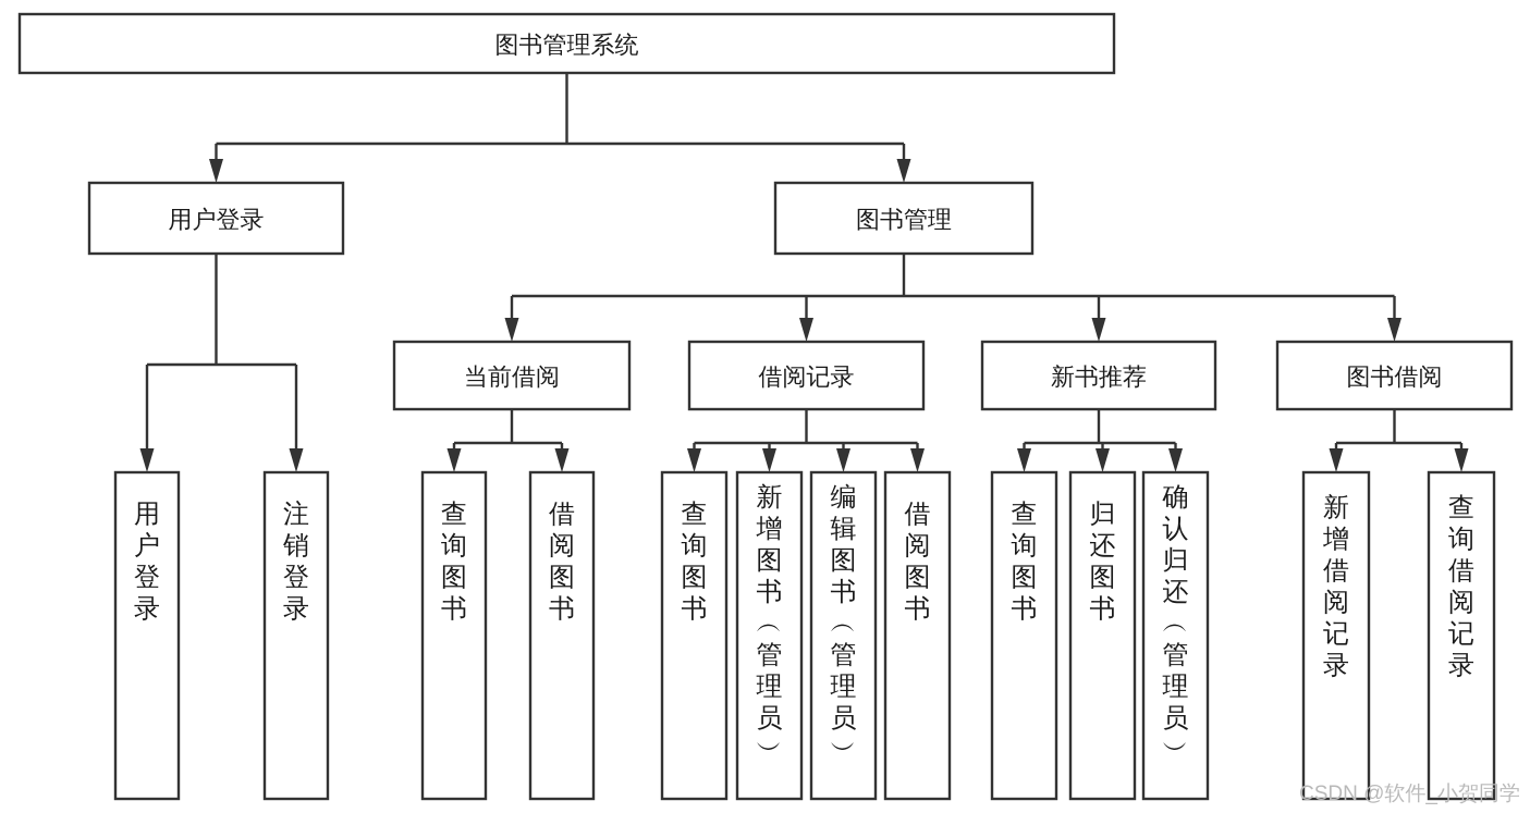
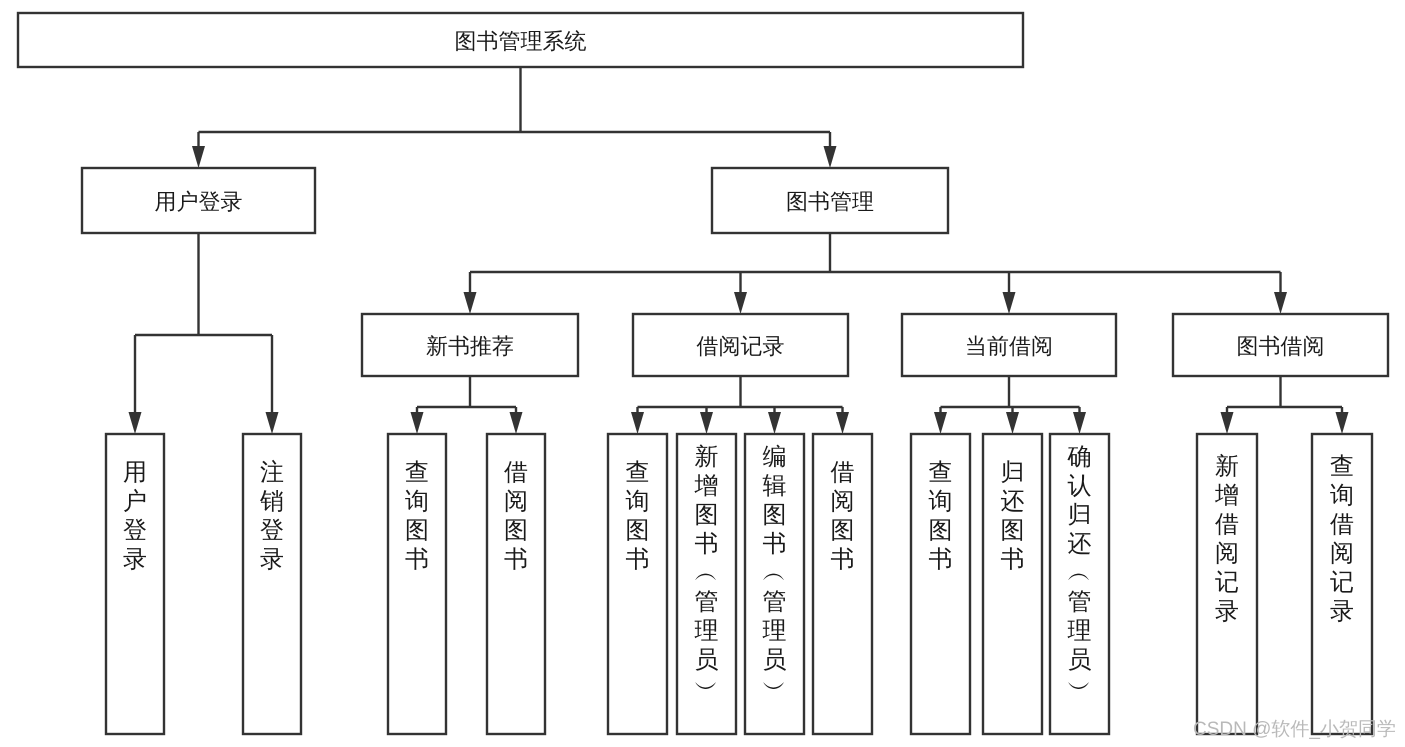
  图书管理系统
  用户登录
  图书管理
- 当前借阅
+ 新书推荐
  借阅记录
- 新书推荐
+ 当前借阅
  图书借阅
  用户登录
  注销登录
  查询图书
  借阅图书
  查询图书
  新增图书 ︵ 管理员 ︶
  编辑图书 ︵ 管理员 ︶
  借阅图书
  查询图书
  归还图书
  确认归还 ︵ 管理员 ︶
  新增借阅记录
  查询借阅记录
  CSDN @软件_小贺同学
